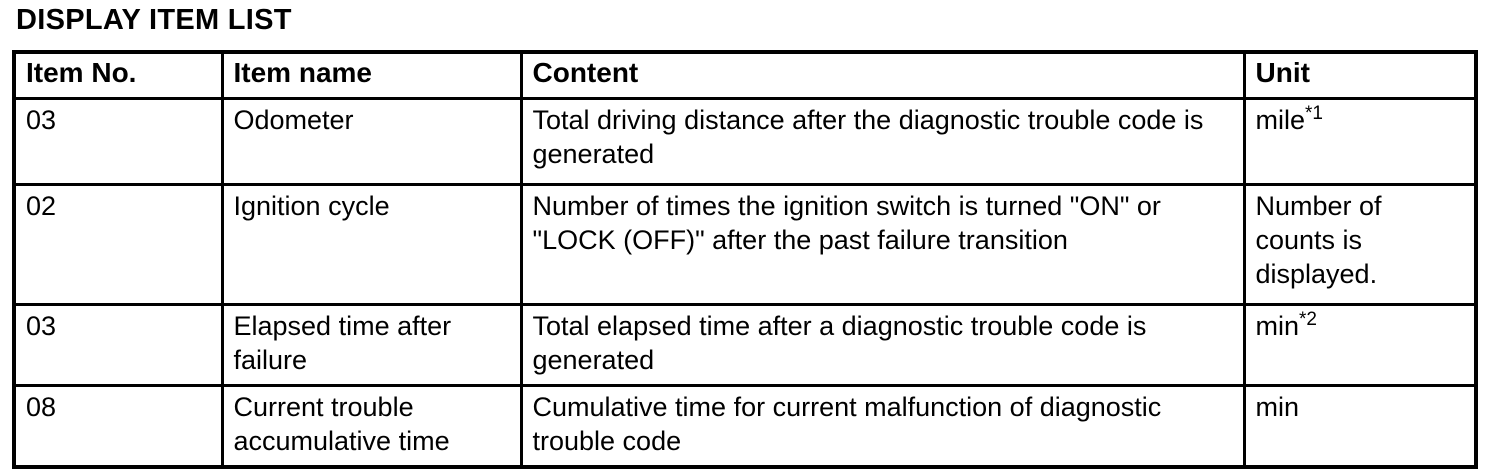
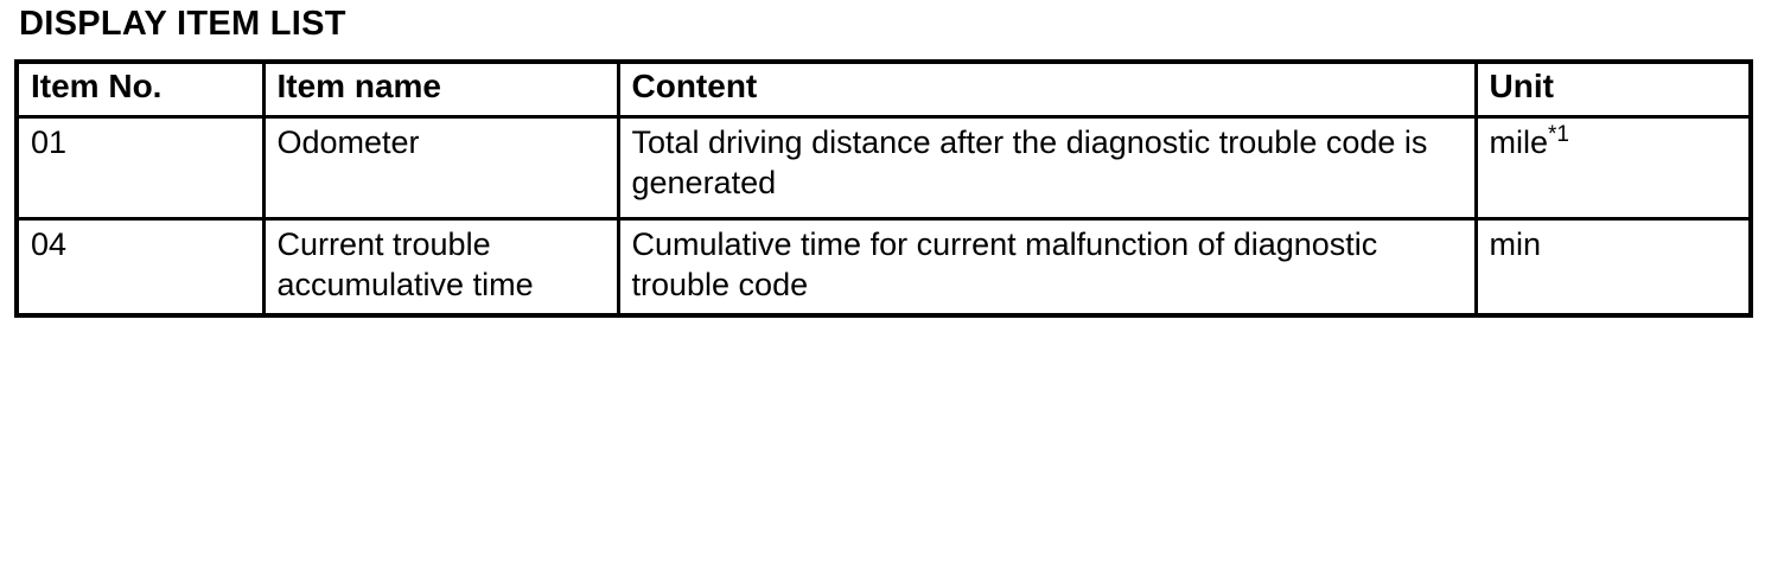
  DISPLAY ITEM LIST
  Item No.	Item name	Content	Unit
- 03	Odometer	Total driving distance after the diagnostic trouble code is generated	mile*1
+ 01	Odometer	Total driving distance after the diagnostic trouble code is generated	mile*1
- 02	Ignition cycle	Number of times the ignition switch is turned "ON" or "LOCK (OFF)" after the past failure transition	Number of counts is displayed.
- 03	Elapsed time after failure	Total elapsed time after a diagnostic trouble code is generated	min*2
- 08	Current trouble accumulative time	Cumulative time for current malfunction of diagnostic trouble code	min
+ 04	Current trouble accumulative time	Cumulative time for current malfunction of diagnostic trouble code	min
